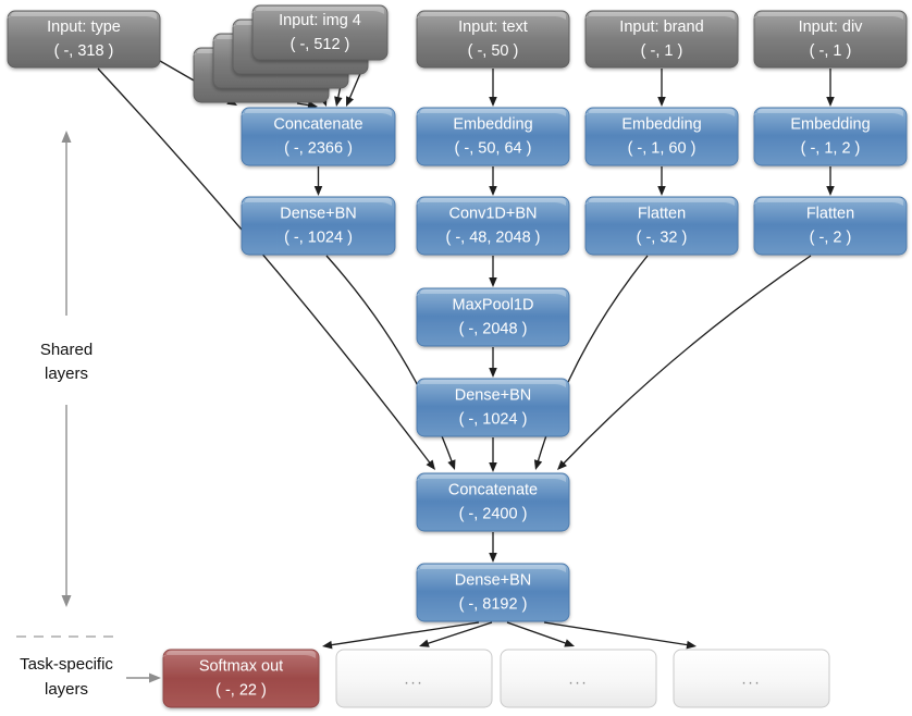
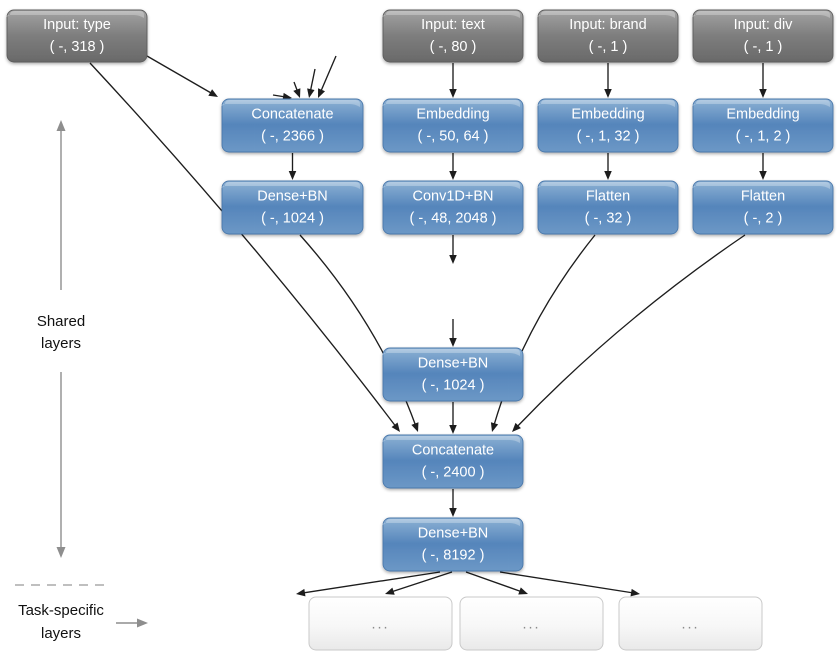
  Input: type
  ( -, 318 )
- Input: img 4
- ( -, 512 )
  Input: text
- ( -, 50 )
+ ( -, 80 )
  Input: brand
  ( -, 1 )
  Input: div
  ( -, 1 )
  Concatenate
  ( -, 2366 )
  Embedding
  ( -, 50, 64 )
  Embedding
- ( -, 1, 60 )
+ ( -, 1, 32 )
  Embedding
  ( -, 1, 2 )
  Dense+BN
  ( -, 1024 )
  Conv1D+BN
  ( -, 48, 2048 )
  Flatten
  ( -, 32 )
  Flatten
  ( -, 2 )
- MaxPool1D
- ( -, 2048 )
  Dense+BN
  ( -, 1024 )
  Concatenate
  ( -, 2400 )
  Dense+BN
  ( -, 8192 )
- Softmax out
- ( -, 22 )
  ...
  ...
  ...
  Shared
  layers
  Task-specific
  layers
